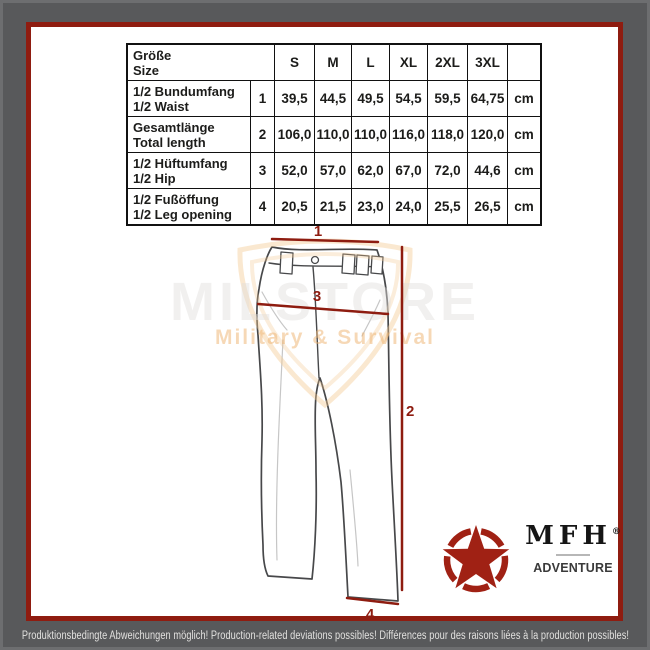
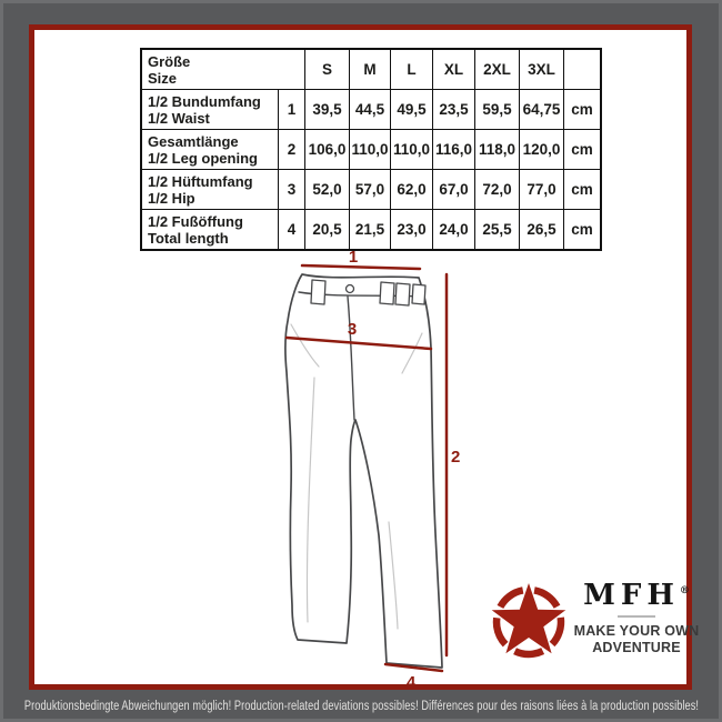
- MILSTORE
- Military & Survival
  1
  2
  3
  4
  Größe Size	S	M	L	XL	2XL	3XL
- 1/2 Bundumfang 1/2 Waist	1	39,5	44,5	49,5	54,5	59,5	64,75	cm
+ 1/2 Bundumfang 1/2 Waist	1	39,5	44,5	49,5	23,5	59,5	64,75	cm
- Gesamtlänge Total length	2	106,0	110,0	110,0	116,0	118,0	120,0	cm
+ Gesamtlänge 1/2 Leg opening	2	106,0	110,0	110,0	116,0	118,0	120,0	cm
- 1/2 Hüftumfang 1/2 Hip	3	52,0	57,0	62,0	67,0	72,0	44,6	cm
+ 1/2 Hüftumfang 1/2 Hip	3	52,0	57,0	62,0	67,0	72,0	77,0	cm
- 1/2 Fußöffung 1/2 Leg opening	4	20,5	21,5	23,0	24,0	25,5	26,5	cm
+ 1/2 Fußöffung Total length	4	20,5	21,5	23,0	24,0	25,5	26,5	cm
  MFH®
+ MAKE YOUR OWN
  ADVENTURE
  Produktionsbedingte Abweichungen möglich! Production-related deviations possibles! Différences pour des raisons liées à la production possibles!
